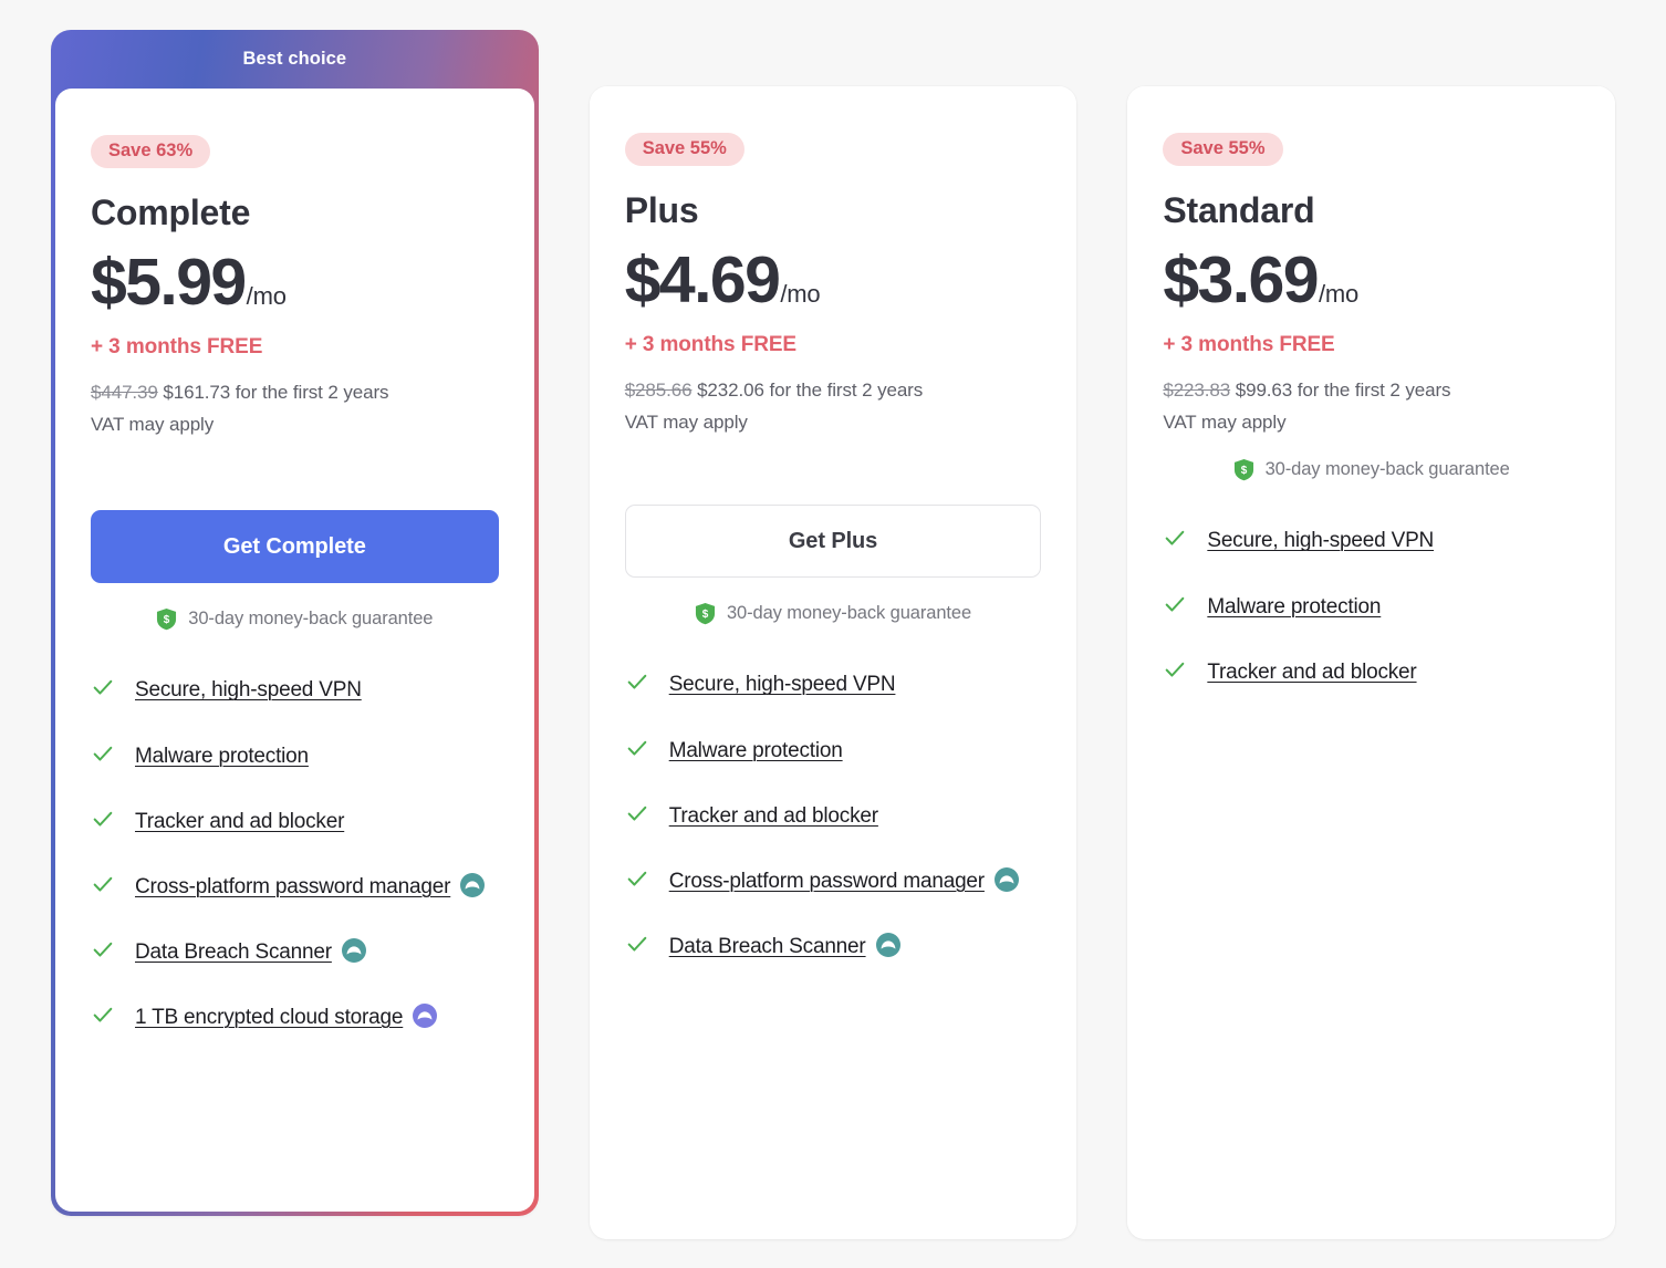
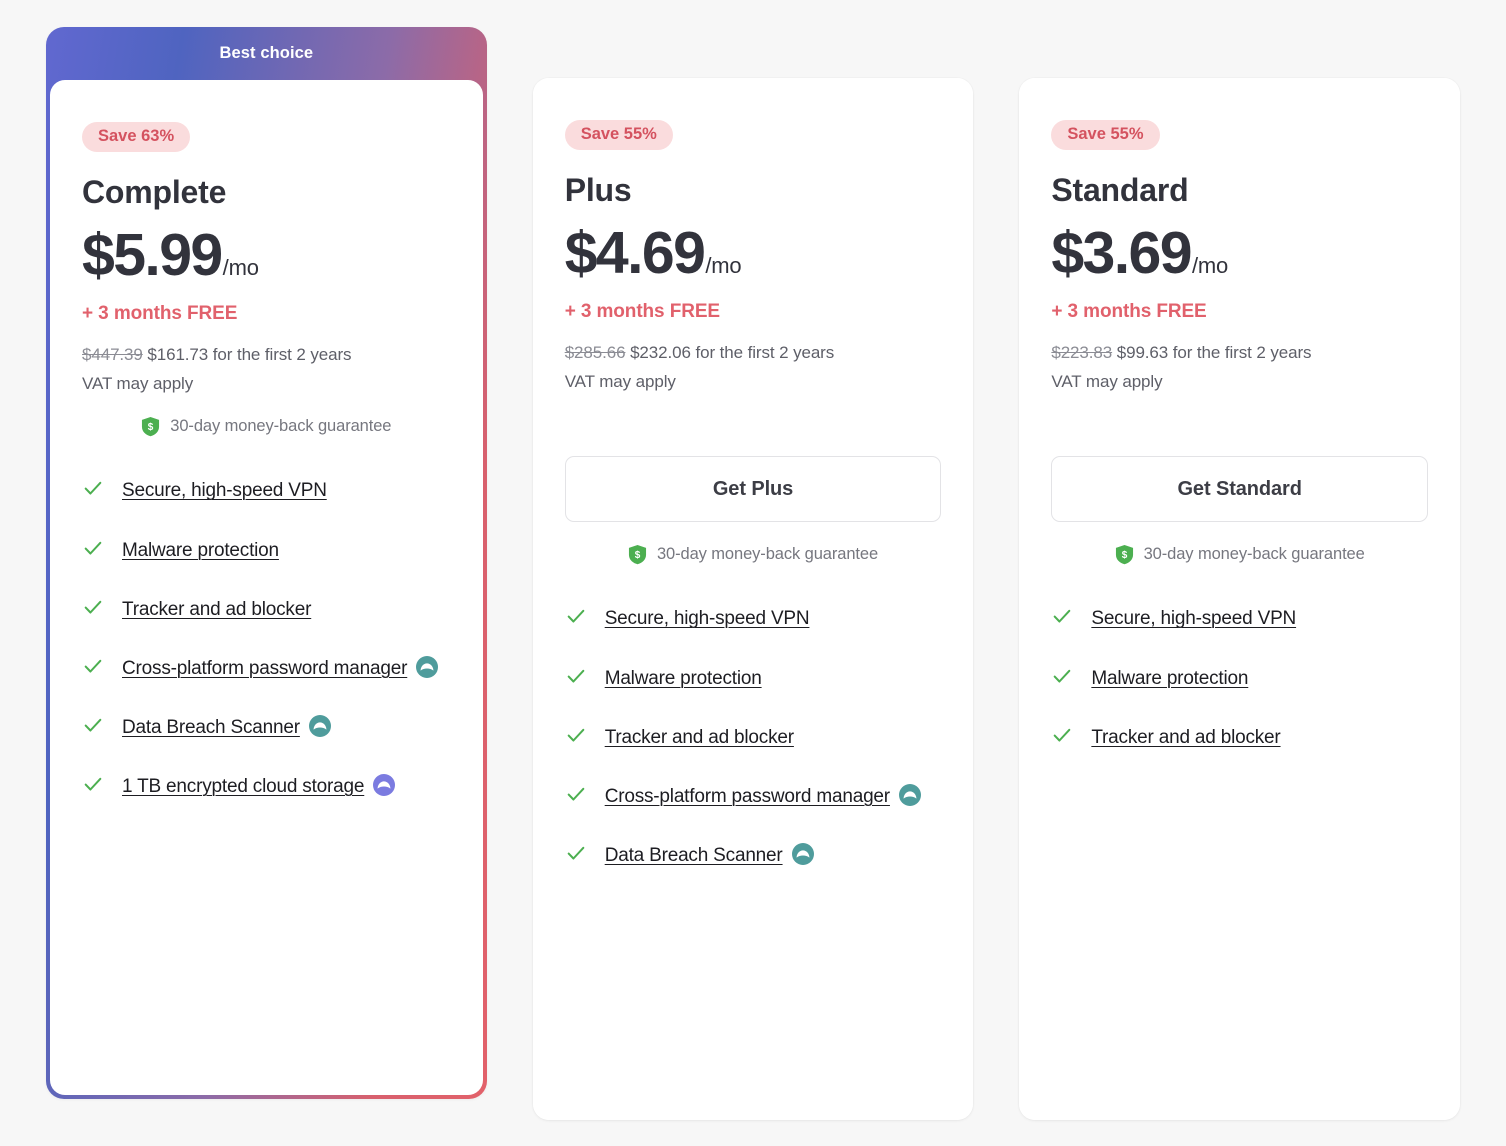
  Best choice
  Save 63%
  Complete
  $5.99
  /mo
  + 3 months FREE
  $447.39 $161.73 for the first 2 years
  VAT may apply
- Get Complete
  $
  30-day money-back guarantee
  Secure, high-speed VPN
  Malware protection
  Tracker and ad blocker
  Cross-platform password manager
  Data Breach Scanner
  1 TB encrypted cloud storage
  Save 55%
  Plus
  $4.69
  /mo
  + 3 months FREE
  $285.66 $232.06 for the first 2 years
  VAT may apply
  Get Plus
  $
  30-day money-back guarantee
  Secure, high-speed VPN
  Malware protection
  Tracker and ad blocker
  Cross-platform password manager
  Data Breach Scanner
  Save 55%
  Standard
  $3.69
  /mo
  + 3 months FREE
  $223.83 $99.63 for the first 2 years
  VAT may apply
+ Get Standard
  $
  30-day money-back guarantee
  Secure, high-speed VPN
  Malware protection
  Tracker and ad blocker
